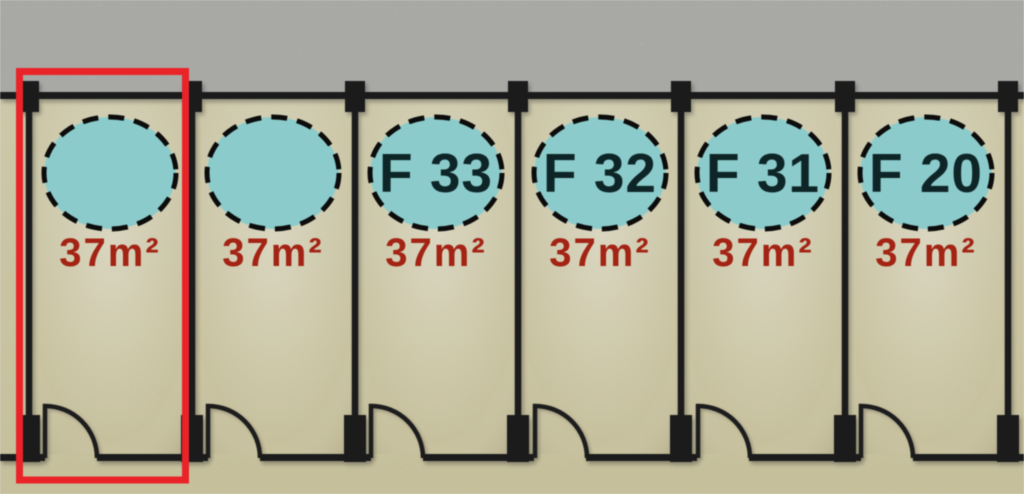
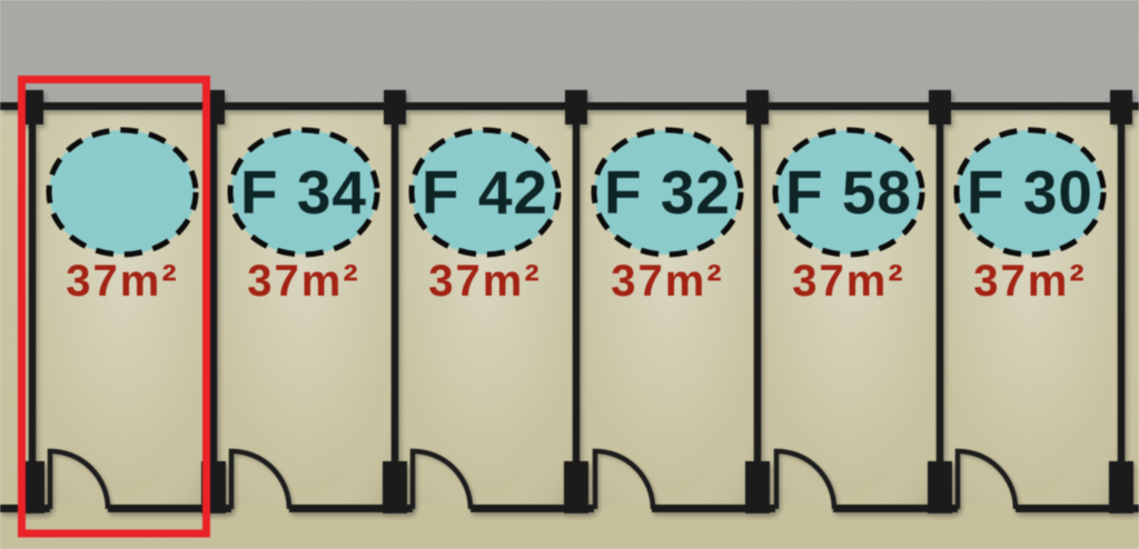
  37m²
+ F 34
  37m²
- F 33
+ F 42
  37m²
  F 32
  37m²
- F 31
+ F 58
  37m²
- F 20
+ F 30
  37m²
